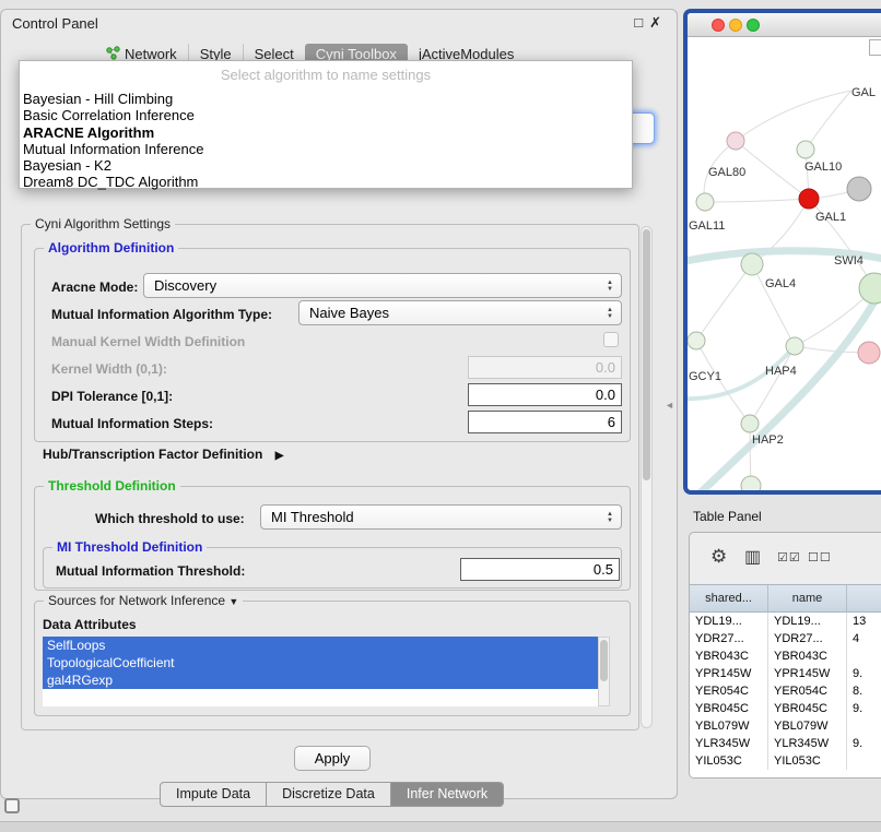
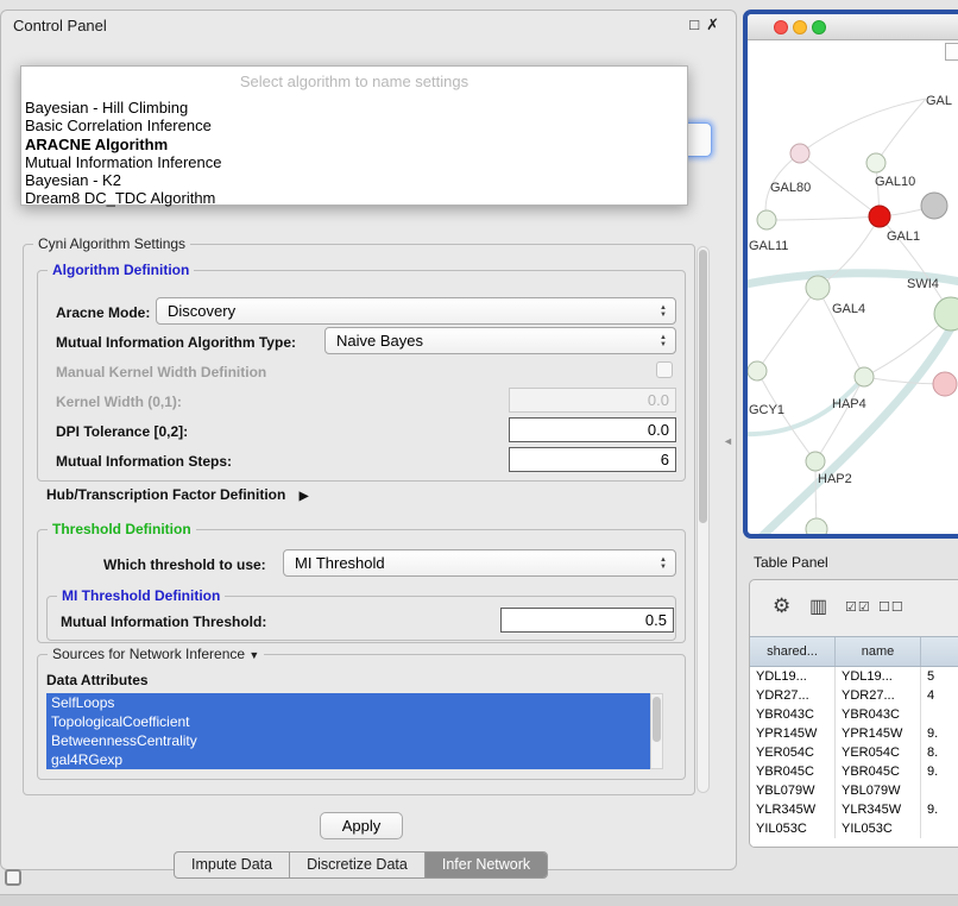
  Control Panel
  □✗
- Network
- Style
- Select
- Cyni Toolbox
- jActiveModules
  Cyni Algorithm Settings
  Algorithm Definition
  Aracne Mode:
  Discovery
  Mutual Information Algorithm Type:
  Naive Bayes
  Manual Kernel Width Definition
  Kernel Width (0,1):
  0.0
- DPI Tolerance [0,1]:
+ DPI Tolerance [0,2]:
  0.0
  Mutual Information Steps:
  6
  Hub/Transcription Factor Definition ▶
  Threshold Definition
  Which threshold to use:
  MI Threshold
  MI Threshold Definition
  Mutual Information Threshold:
  0.5
  Sources for Network Inference ▼
  Data Attributes
  SelfLoops
  TopologicalCoefficient
+ BetweennessCentrality
  gal4RGexp
  Apply
  Impute Data
  Discretize Data
  Infer Network
  Select algorithm to name settings
  Bayesian - Hill Climbing
  Basic Correlation Inference
  ARACNE Algorithm
  Mutual Information Inference
  Bayesian - K2
  Dream8 DC_TDC Algorithm
  GAL
  GAL80
  GAL10
  GAL1
  GAL11
  SWI4
  GAL4
  GCY1
  HAP4
  HAP2
  Table Panel
  ⚙
  ▥
  ☑☑
  ☐☐
  shared...
  name
  YDL19...
  YDL19...
- 13
+ 5
  YDR27...
  YDR27...
  4
  YBR043C
  YBR043C
  YPR145W
  YPR145W
  9.
  YER054C
  YER054C
  8.
  YBR045C
  YBR045C
  9.
  YBL079W
  YBL079W
  YLR345W
  YLR345W
  9.
  YIL053C
  YIL053C
  ◄
